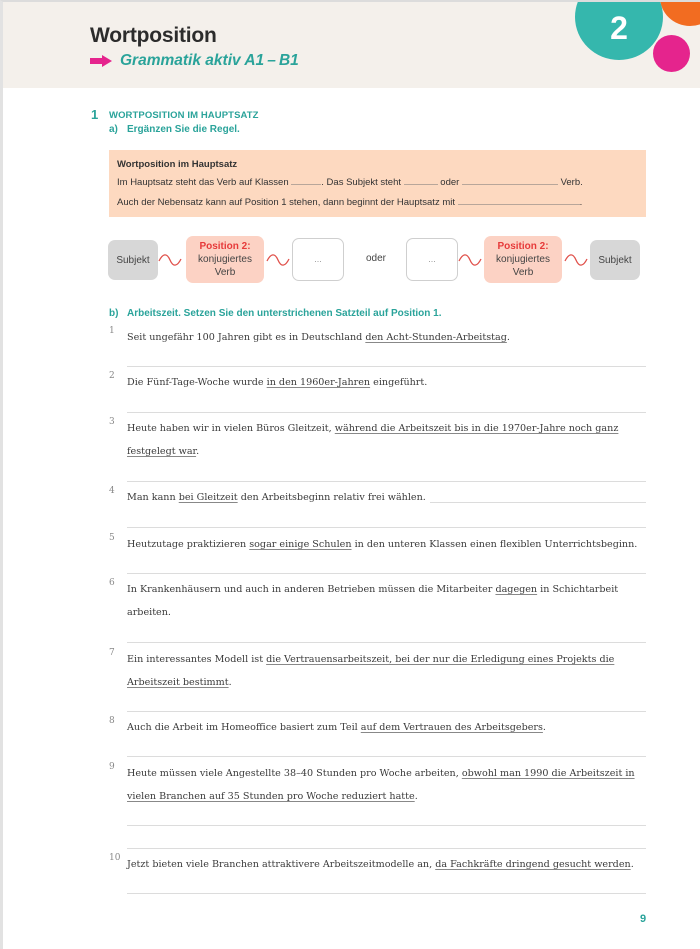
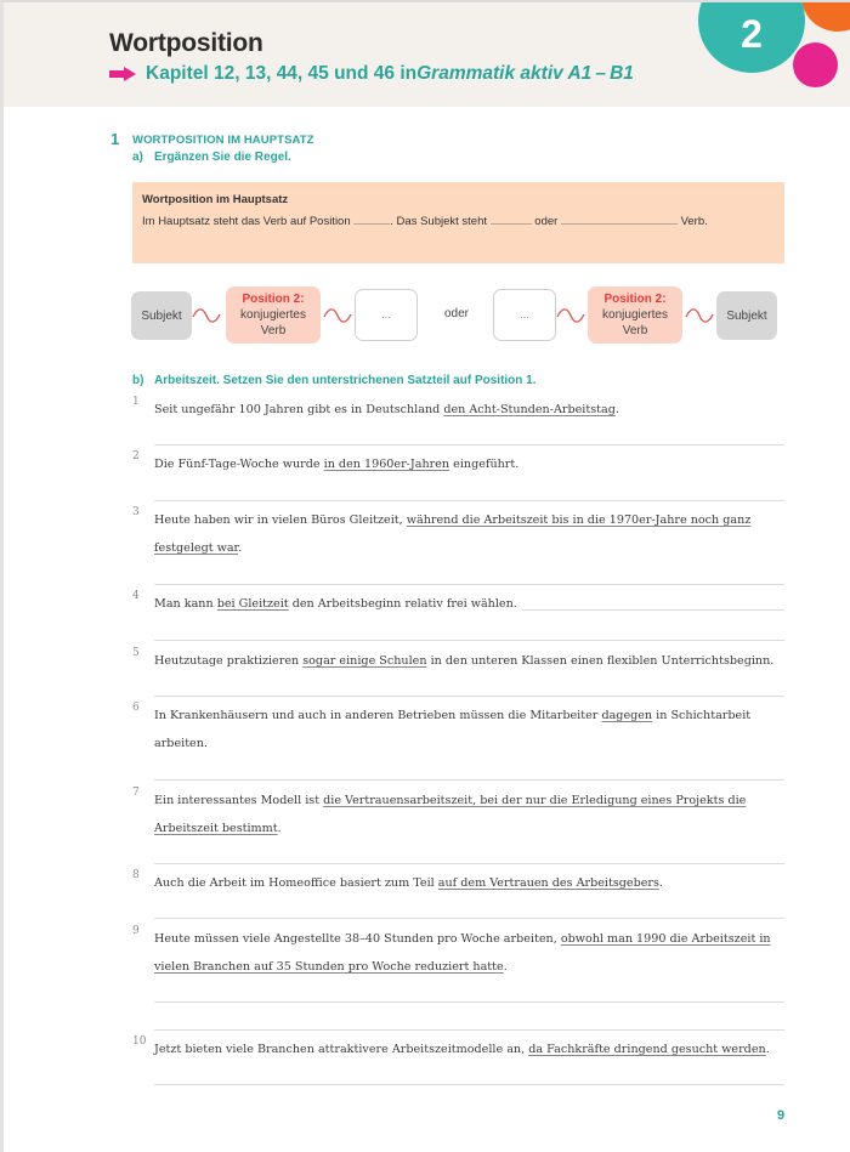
  Wortposition
+ Kapitel 12, 13, 44, 45 und 46 in
  Grammatik aktiv A1 – B1
  2
  1
  WORTPOSITION IM HAUPTSATZ
  a) Ergänzen Sie die Regel.
  Wortposition im Hauptsatz
- Im Hauptsatz steht das Verb auf Klassen . Das Subjekt steht oder Verb.
+ Im Hauptsatz steht das Verb auf Position . Das Subjekt steht oder Verb.
- Auch der Nebensatz kann auf Position 1 stehen, dann beginnt der Hauptsatz mit .
  Subjekt
  Position 2:
  konjugiertes
  Verb
  ...
  oder
  ...
  Position 2:
  konjugiertes
  Verb
  Subjekt
  b) Arbeitszeit. Setzen Sie den unterstrichenen Satzteil auf Position 1.
  1
  Seit ungefähr 100 Jahren gibt es in Deutschland den Acht-Stunden-Arbeitstag.
  2
  Die Fünf-Tage-Woche wurde in den 1960er-Jahren eingeführt.
  3
  Heute haben wir in vielen Büros Gleitzeit, während die Arbeitszeit bis in die 1970er-Jahre noch ganz festgelegt war.
  4
  Man kann bei Gleitzeit den Arbeitsbeginn relativ frei wählen.
  5
  Heutzutage praktizieren sogar einige Schulen in den unteren Klassen einen flexiblen Unterrichtsbeginn.
  6
  In Krankenhäusern und auch in anderen Betrieben müssen die Mitarbeiter dagegen in Schichtarbeit arbeiten.
  7
  Ein interessantes Modell ist die Vertrauensarbeitszeit, bei der nur die Erledigung eines Projekts die Arbeitszeit bestimmt.
  8
  Auch die Arbeit im Homeoffice basiert zum Teil auf dem Vertrauen des Arbeitsgebers.
  9
  Heute müssen viele Angestellte 38–40 Stunden pro Woche arbeiten, obwohl man 1990 die Arbeitszeit in vielen Branchen auf 35 Stunden pro Woche reduziert hatte.
  10
  Jetzt bieten viele Branchen attraktivere Arbeitszeitmodelle an, da Fachkräfte dringend gesucht werden.
  9
